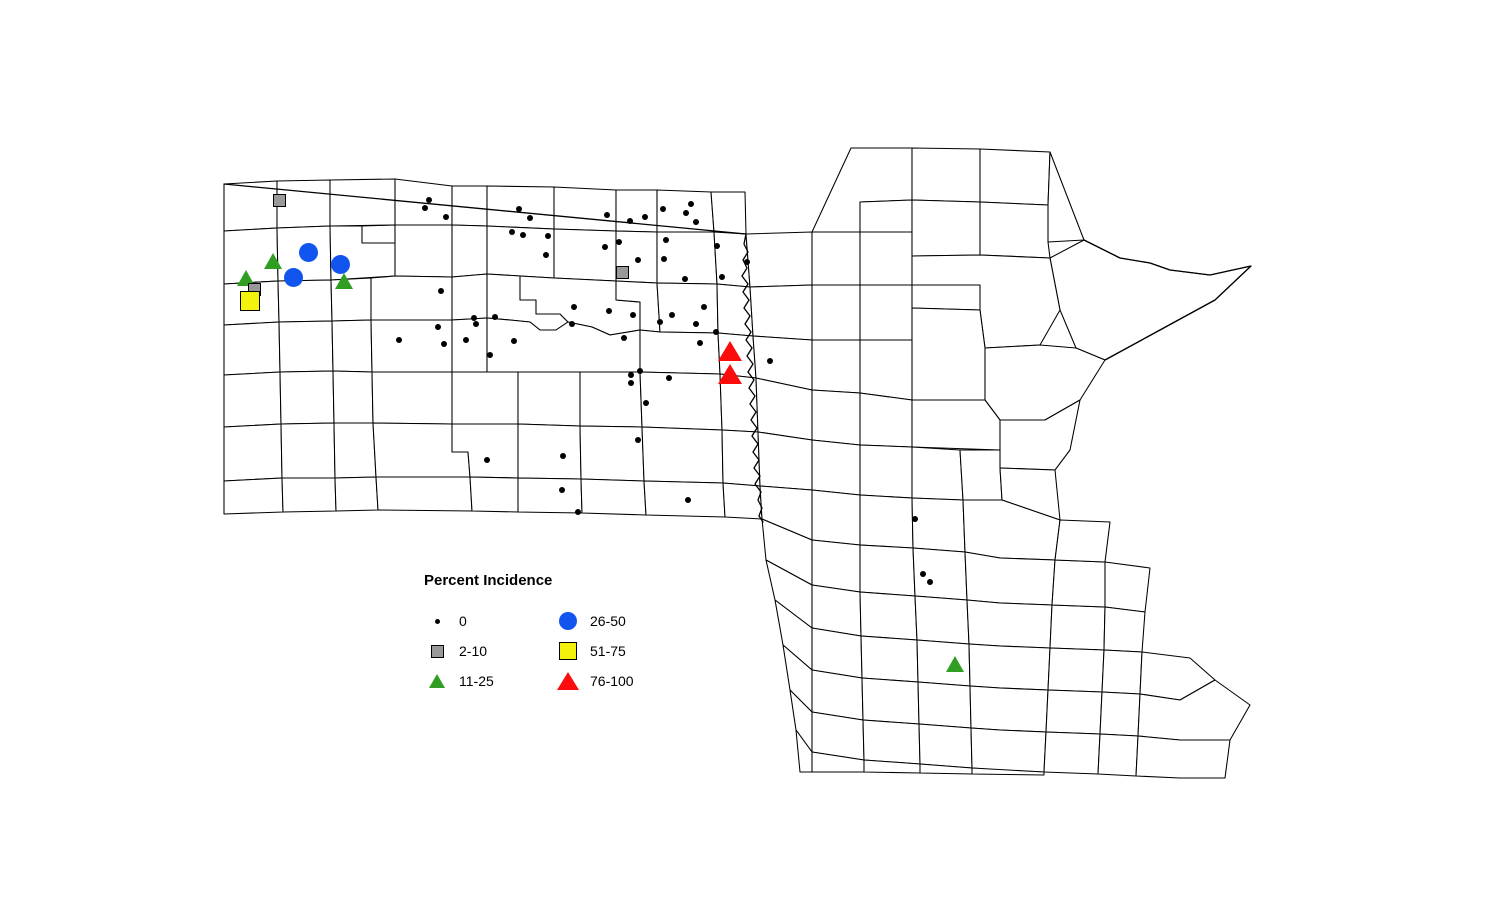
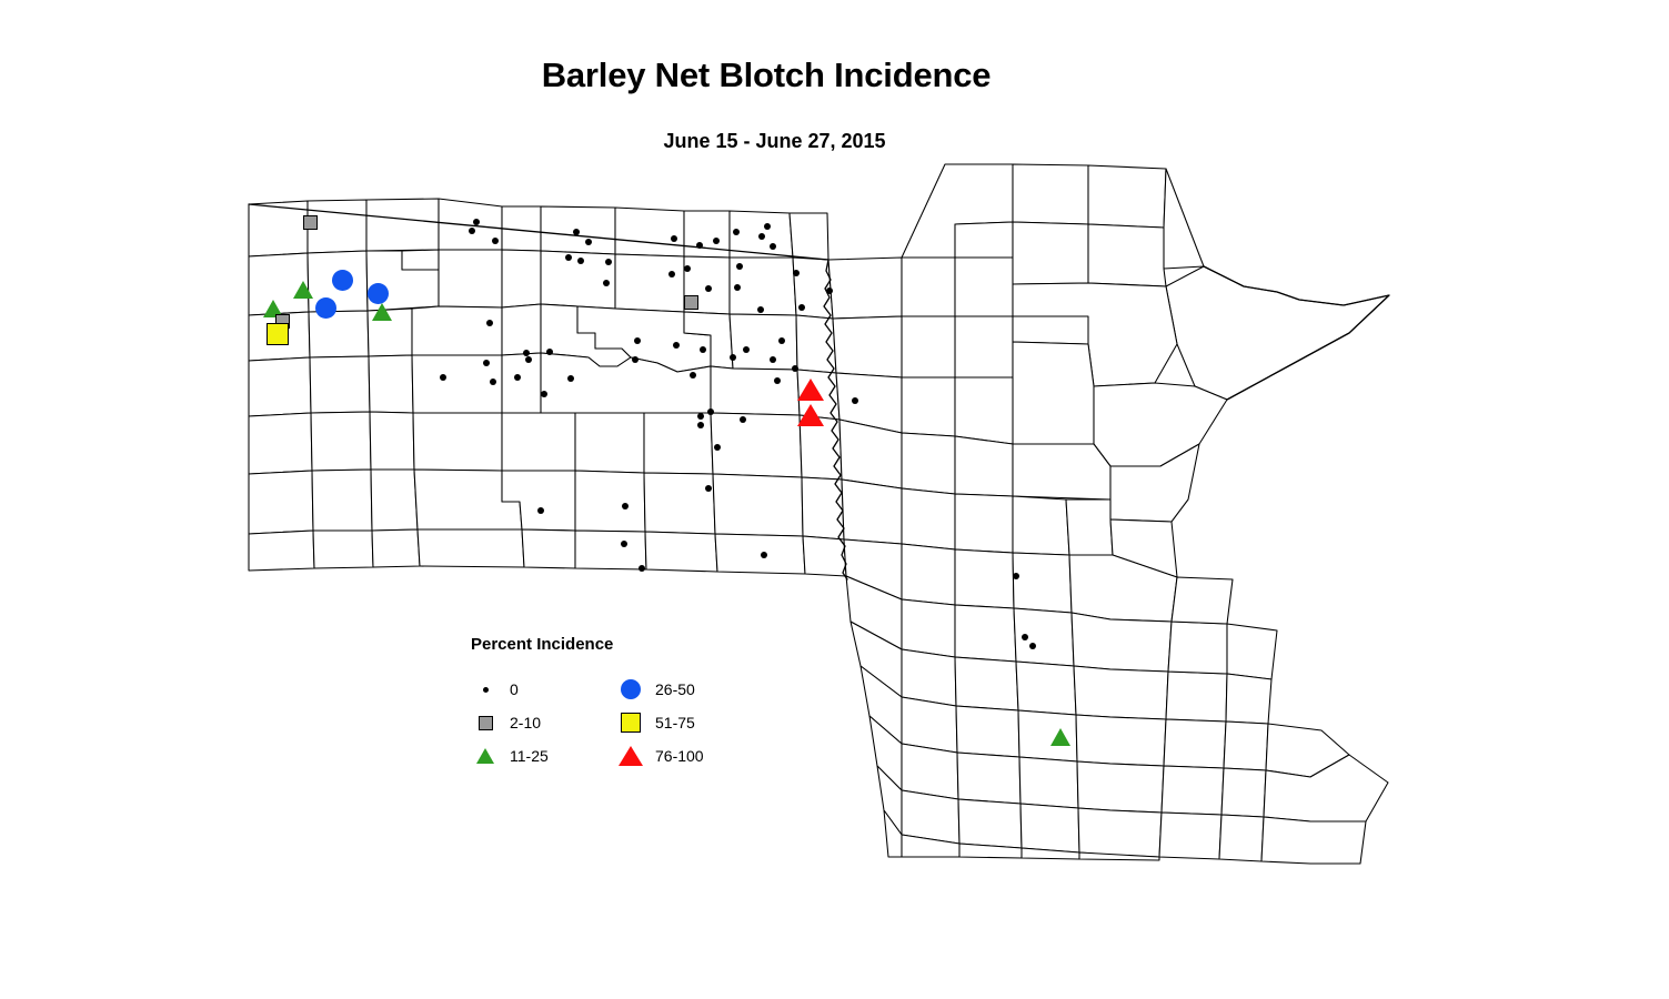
+ Barley Net Blotch Incidence
+ June 15 - June 27, 2015
  Percent Incidence
  0
  2-10
  11-25
  26-50
  51-75
  76-100
